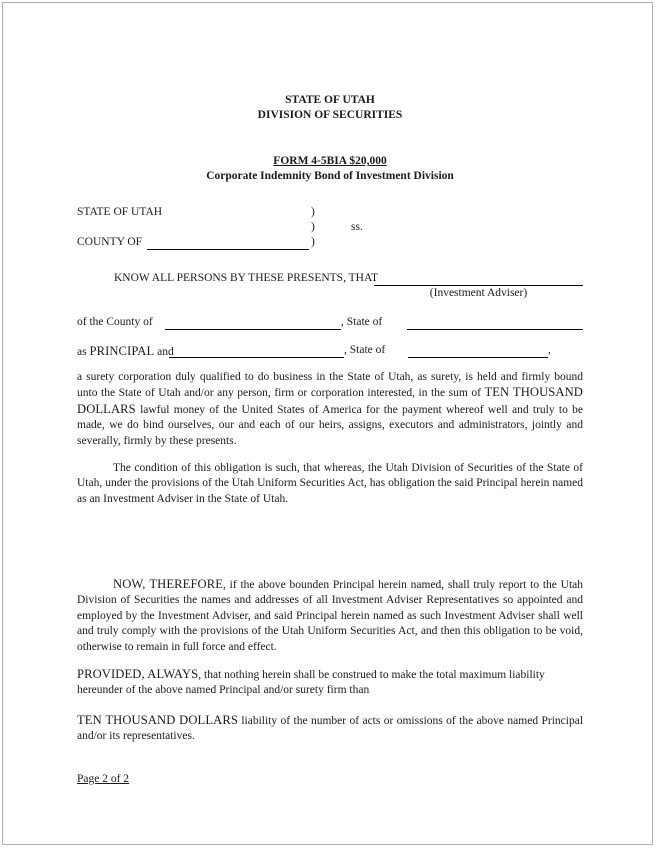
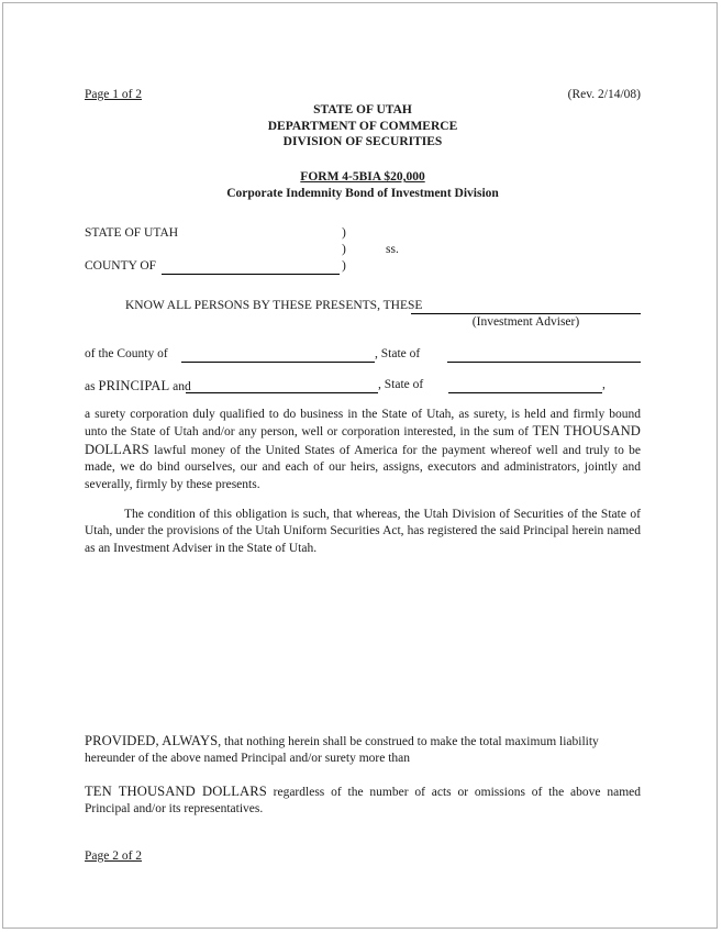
+ Page 1 of 2
+ (Rev. 2/14/08)
  STATE OF UTAH
+ DEPARTMENT OF COMMERCE
  DIVISION OF SECURITIES
  FORM 4-5BIA $20,000
  Corporate Indemnity Bond of Investment Division
  STATE OF UTAH
  COUNTY OF
  )
  )
  )
  ss.
- KNOW ALL PERSONS BY THESE PRESENTS, THAT
+ KNOW ALL PERSONS BY THESE PRESENTS, THESE
  (Investment Adviser)
  of the County of
  , State of
  as PRINCIPAL and
  , State of
  ,
- a surety corporation duly qualified to do business in the State of Utah, as surety, is held and firmly bound unto the State of Utah and/or any person, firm or corporation interested, in the sum of TEN THOUSAND DOLLARS lawful money of the United States of America for the payment whereof well and truly to be made, we do bind ourselves, our and each of our heirs, assigns, executors and administrators, jointly and severally, firmly by these presents.
+ a surety corporation duly qualified to do business in the State of Utah, as surety, is held and firmly bound unto the State of Utah and/or any person, well or corporation interested, in the sum of TEN THOUSAND DOLLARS lawful money of the United States of America for the payment whereof well and truly to be made, we do bind ourselves, our and each of our heirs, assigns, executors and administrators, jointly and severally, firmly by these presents.
- The condition of this obligation is such, that whereas, the Utah Division of Securities of the State of Utah, under the provisions of the Utah Uniform Securities Act, has obligation the said Principal herein named as an Investment Adviser in the State of Utah.
+ The condition of this obligation is such, that whereas, the Utah Division of Securities of the State of Utah, under the provisions of the Utah Uniform Securities Act, has registered the said Principal herein named as an Investment Adviser in the State of Utah.
- NOW, THEREFORE, if the above bounden Principal herein named, shall truly report to the Utah Division of Securities the names and addresses of all Investment Adviser Representatives so appointed and employed by the Investment Adviser, and said Principal herein named as such Investment Adviser shall well and truly comply with the provisions of the Utah Uniform Securities Act, and then this obligation to be void, otherwise to remain in full force and effect.
- PROVIDED, ALWAYS, that nothing herein shall be construed to make the total maximum liability hereunder of the above named Principal and/or surety firm than
+ PROVIDED, ALWAYS, that nothing herein shall be construed to make the total maximum liability hereunder of the above named Principal and/or surety more than
- TEN THOUSAND DOLLARS liability of the number of acts or omissions of the above named Principal and/or its representatives.
+ TEN THOUSAND DOLLARS regardless of the number of acts or omissions of the above named Principal and/or its representatives.
  Page 2 of 2
